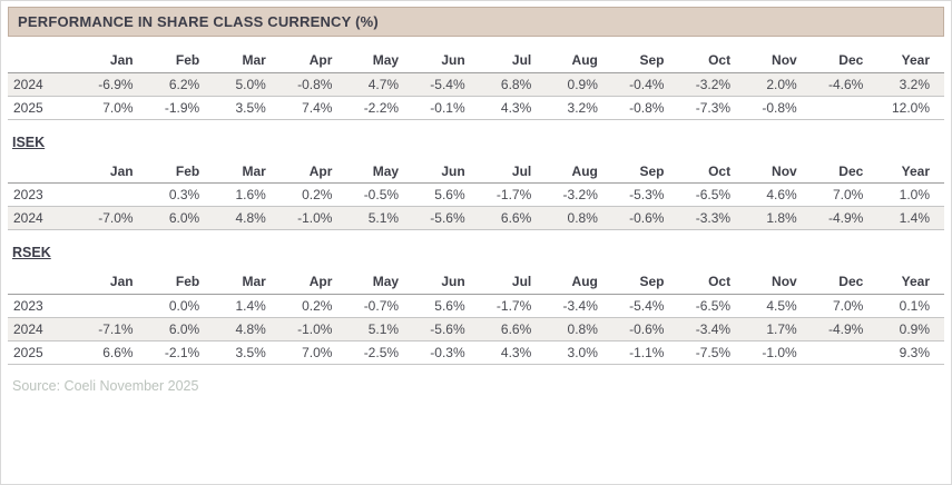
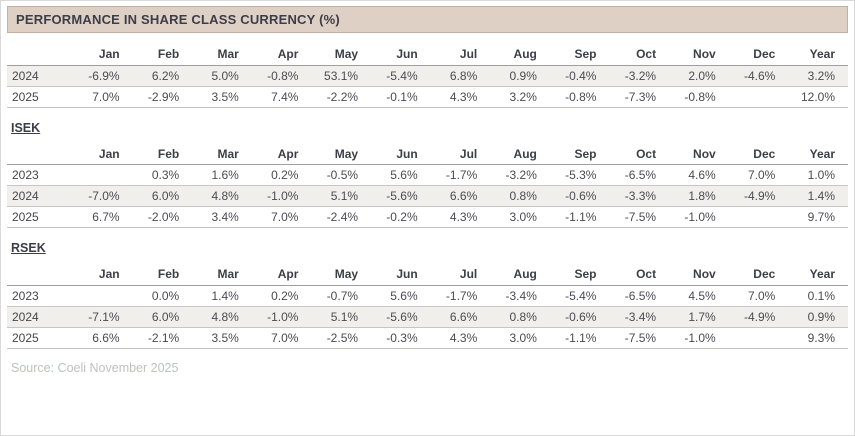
  PERFORMANCE IN SHARE CLASS CURRENCY (%)
  	Jan	Feb	Mar	Apr	May	Jun	Jul	Aug	Sep	Oct	Nov	Dec	Year
- 2024	-6.9%	6.2%	5.0%	-0.8%	4.7%	-5.4%	6.8%	0.9%	-0.4%	-3.2%	2.0%	-4.6%	3.2%
+ 2024	-6.9%	6.2%	5.0%	-0.8%	53.1%	-5.4%	6.8%	0.9%	-0.4%	-3.2%	2.0%	-4.6%	3.2%
- 2025	7.0%	-1.9%	3.5%	7.4%	-2.2%	-0.1%	4.3%	3.2%	-0.8%	-7.3%	-0.8%		12.0%
+ 2025	7.0%	-2.9%	3.5%	7.4%	-2.2%	-0.1%	4.3%	3.2%	-0.8%	-7.3%	-0.8%		12.0%
  ISEK
  	Jan	Feb	Mar	Apr	May	Jun	Jul	Aug	Sep	Oct	Nov	Dec	Year
  2023		0.3%	1.6%	0.2%	-0.5%	5.6%	-1.7%	-3.2%	-5.3%	-6.5%	4.6%	7.0%	1.0%
  2024	-7.0%	6.0%	4.8%	-1.0%	5.1%	-5.6%	6.6%	0.8%	-0.6%	-3.3%	1.8%	-4.9%	1.4%
+ 2025	6.7%	-2.0%	3.4%	7.0%	-2.4%	-0.2%	4.3%	3.0%	-1.1%	-7.5%	-1.0%		9.7%
  RSEK
  	Jan	Feb	Mar	Apr	May	Jun	Jul	Aug	Sep	Oct	Nov	Dec	Year
  2023		0.0%	1.4%	0.2%	-0.7%	5.6%	-1.7%	-3.4%	-5.4%	-6.5%	4.5%	7.0%	0.1%
  2024	-7.1%	6.0%	4.8%	-1.0%	5.1%	-5.6%	6.6%	0.8%	-0.6%	-3.4%	1.7%	-4.9%	0.9%
  2025	6.6%	-2.1%	3.5%	7.0%	-2.5%	-0.3%	4.3%	3.0%	-1.1%	-7.5%	-1.0%		9.3%
  Source: Coeli November 2025
